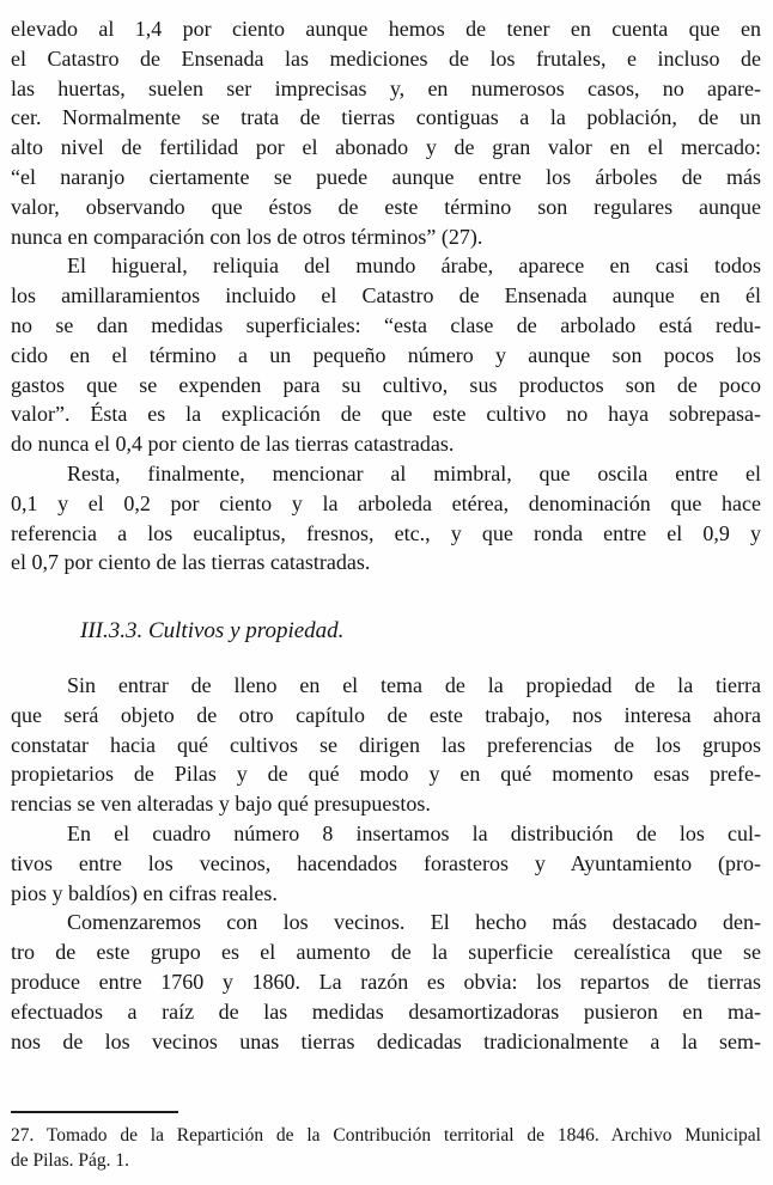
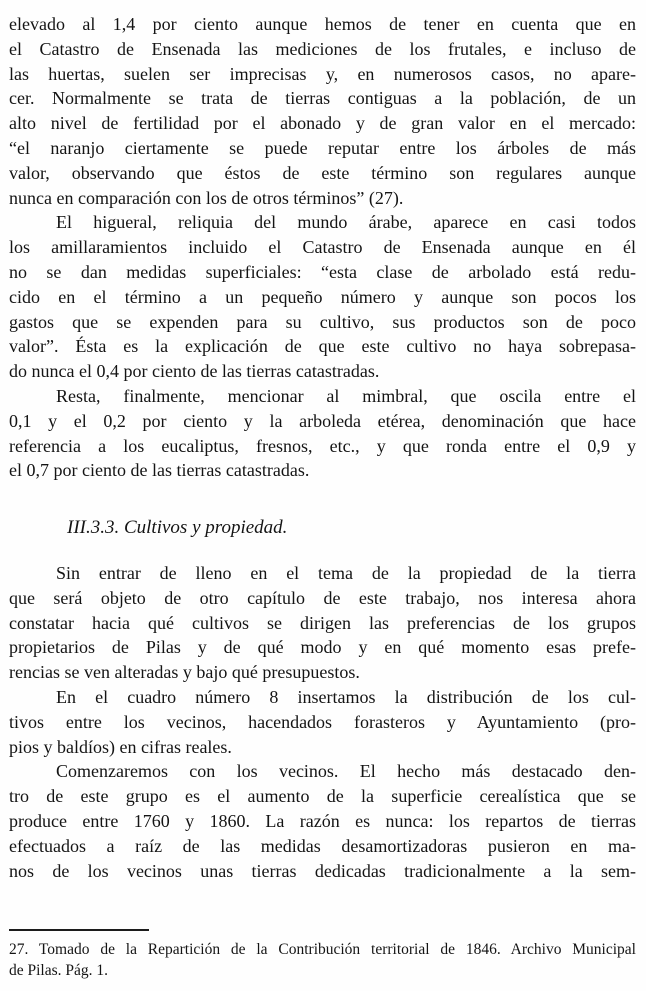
  elevado al 1,4 por ciento aunque hemos de tener en cuenta que en
  el Catastro de Ensenada las mediciones de los frutales, e incluso de
  las huertas, suelen ser imprecisas y, en numerosos casos, no apare-
  cer. Normalmente se trata de tierras contiguas a la población, de un
  alto nivel de fertilidad por el abonado y de gran valor en el mercado:
- “el naranjo ciertamente se puede aunque entre los árboles de más
+ “el naranjo ciertamente se puede reputar entre los árboles de más
  valor, observando que éstos de este término son regulares aunque
  nunca en comparación con los de otros términos” (27).
  El higueral, reliquia del mundo árabe, aparece en casi todos
  los amillaramientos incluido el Catastro de Ensenada aunque en él
  no se dan medidas superficiales: “esta clase de arbolado está redu-
  cido en el término a un pequeño número y aunque son pocos los
  gastos que se expenden para su cultivo, sus productos son de poco
  valor”. Ésta es la explicación de que este cultivo no haya sobrepasa-
  do nunca el 0,4 por ciento de las tierras catastradas.
  Resta, finalmente, mencionar al mimbral, que oscila entre el
  0,1 y el 0,2 por ciento y la arboleda etérea, denominación que hace
  referencia a los eucaliptus, fresnos, etc., y que ronda entre el 0,9 y
  el 0,7 por ciento de las tierras catastradas.
  III.3.3. Cultivos y propiedad.
  Sin entrar de lleno en el tema de la propiedad de la tierra
  que será objeto de otro capítulo de este trabajo, nos interesa ahora
  constatar hacia qué cultivos se dirigen las preferencias de los grupos
  propietarios de Pilas y de qué modo y en qué momento esas prefe-
  rencias se ven alteradas y bajo qué presupuestos.
  En el cuadro número 8 insertamos la distribución de los cul-
  tivos entre los vecinos, hacendados forasteros y Ayuntamiento (pro-
  pios y baldíos) en cifras reales.
  Comenzaremos con los vecinos. El hecho más destacado den-
  tro de este grupo es el aumento de la superficie cerealística que se
- produce entre 1760 y 1860. La razón es obvia: los repartos de tierras
+ produce entre 1760 y 1860. La razón es nunca: los repartos de tierras
  efectuados a raíz de las medidas desamortizadoras pusieron en ma-
  nos de los vecinos unas tierras dedicadas tradicionalmente a la sem-
  27. Tomado de la Repartición de la Contribución territorial de 1846. Archivo Municipal
  de Pilas. Pág. 1.
